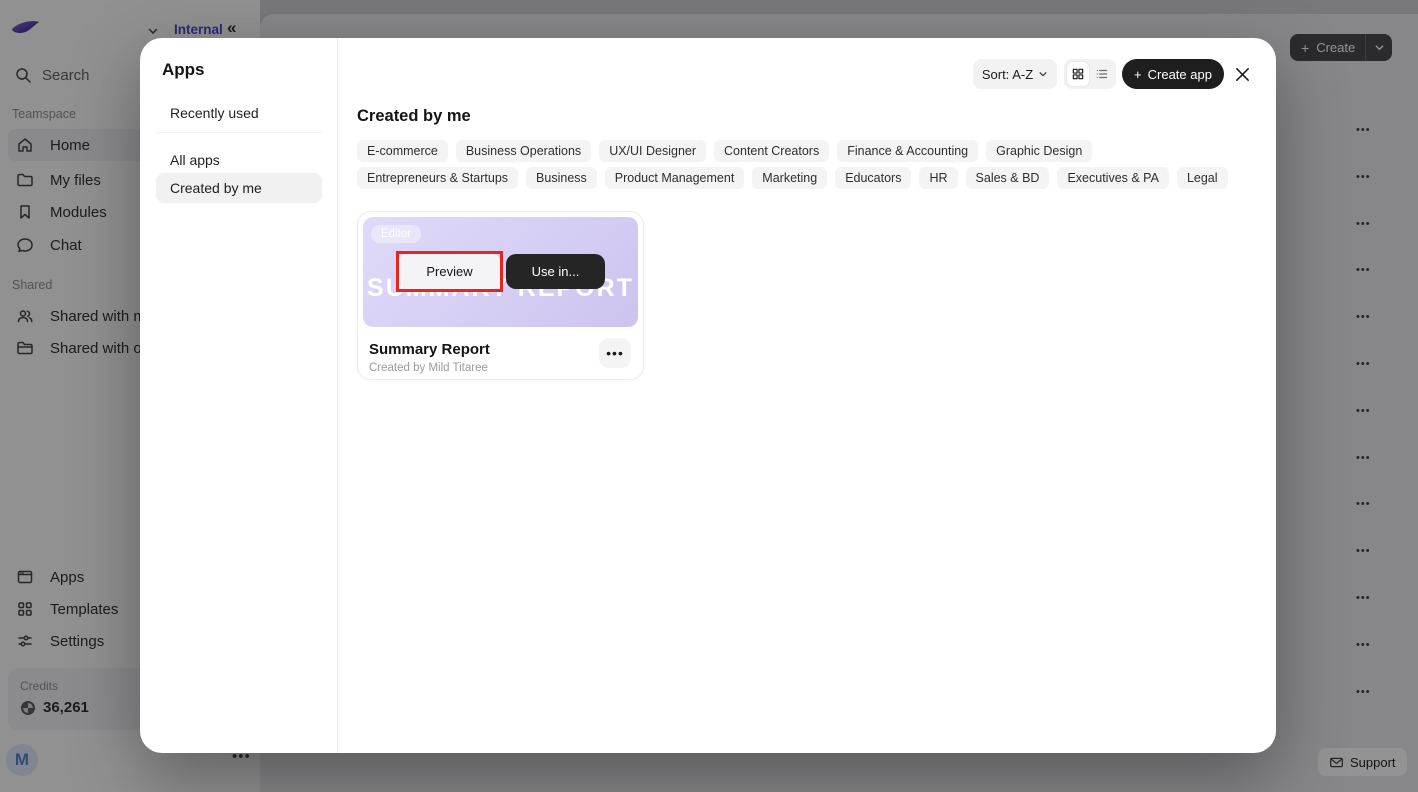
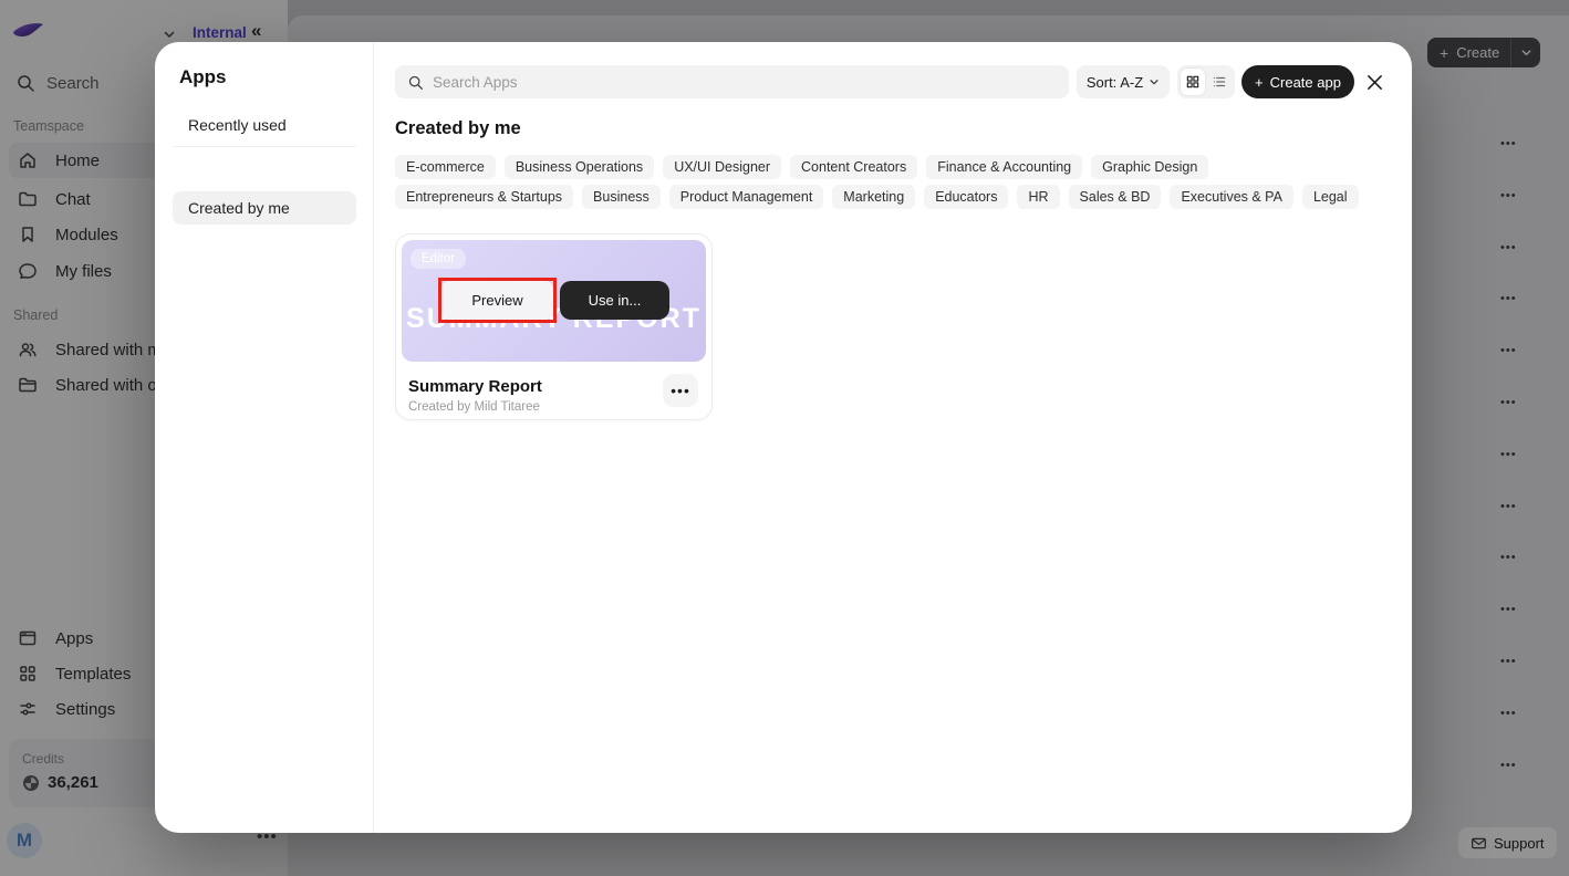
  Internal
  «
  Search
  Teamspace
  Home
- My files
+ Chat
  Modules
- Chat
+ My files
  Shared
  Shared with
  Shared with o
  Apps
  Templates
  Settings
  Credits
  36,261
  M
  •••
  +
  Create
  •••
  •••
  •••
  •••
  •••
  •••
  •••
  •••
  •••
  •••
  •••
  •••
  •••
  Support
  Apps
  Recently used
- All apps
  Created by me
+ Search Apps
  Sort: A-Z
  +
  Create app
  Created by me
  E-commerce
  Business Operations
  UX/UI Designer
  Content Creators
  Finance & Accounting
  Graphic Design
  Entrepreneurs & Startups
  Business
  Product Management
  Marketing
  Educators
  HR
  Sales & BD
  Executives & PA
  Legal
  Editor
  Preview
  Use in...
  Summary Report
  Created by Mild Titaree
  •••
